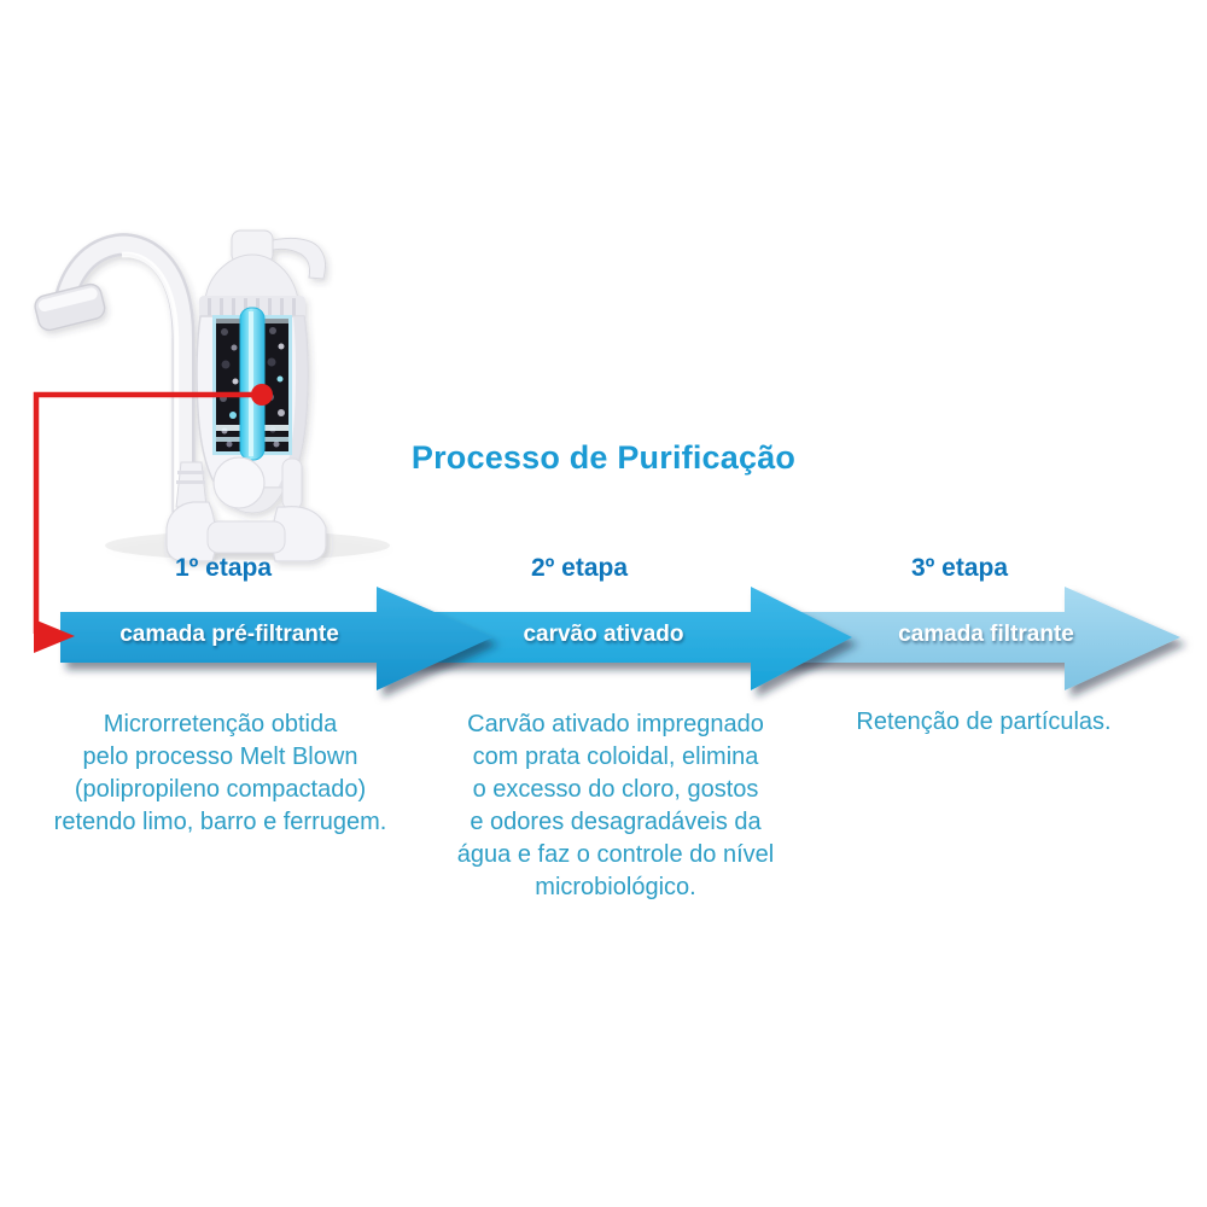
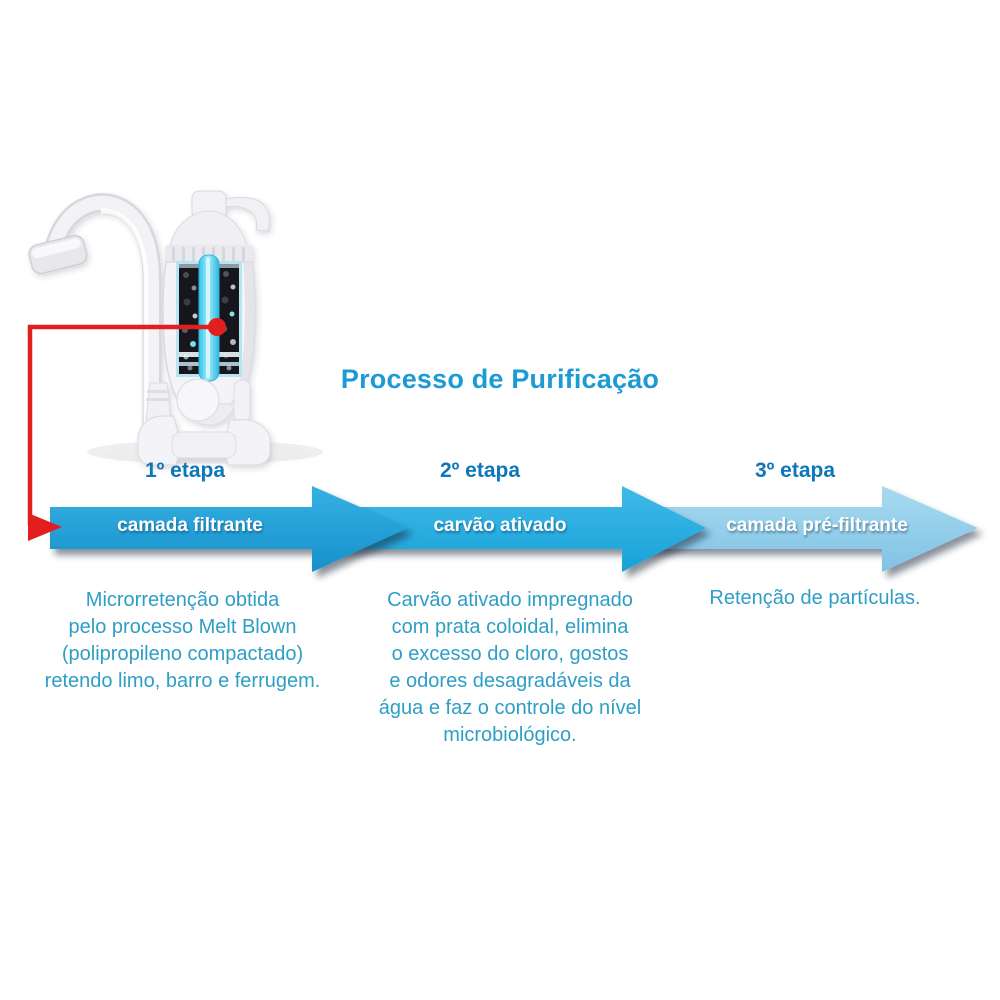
  Processo de Purificação
  1º etapa
  2º etapa
  3º etapa
- camada pré-filtrante
+ camada filtrante
  carvão ativado
- camada filtrante
+ camada pré-filtrante
  Microrretenção obtida
  pelo processo Melt Blown
  (polipropileno compactado)
  retendo limo, barro e ferrugem.
  Carvão ativado impregnado
  com prata coloidal, elimina
  o excesso do cloro, gostos
  e odores desagradáveis da
  água e faz o controle do nível
  microbiológico.
  Retenção de partículas.
